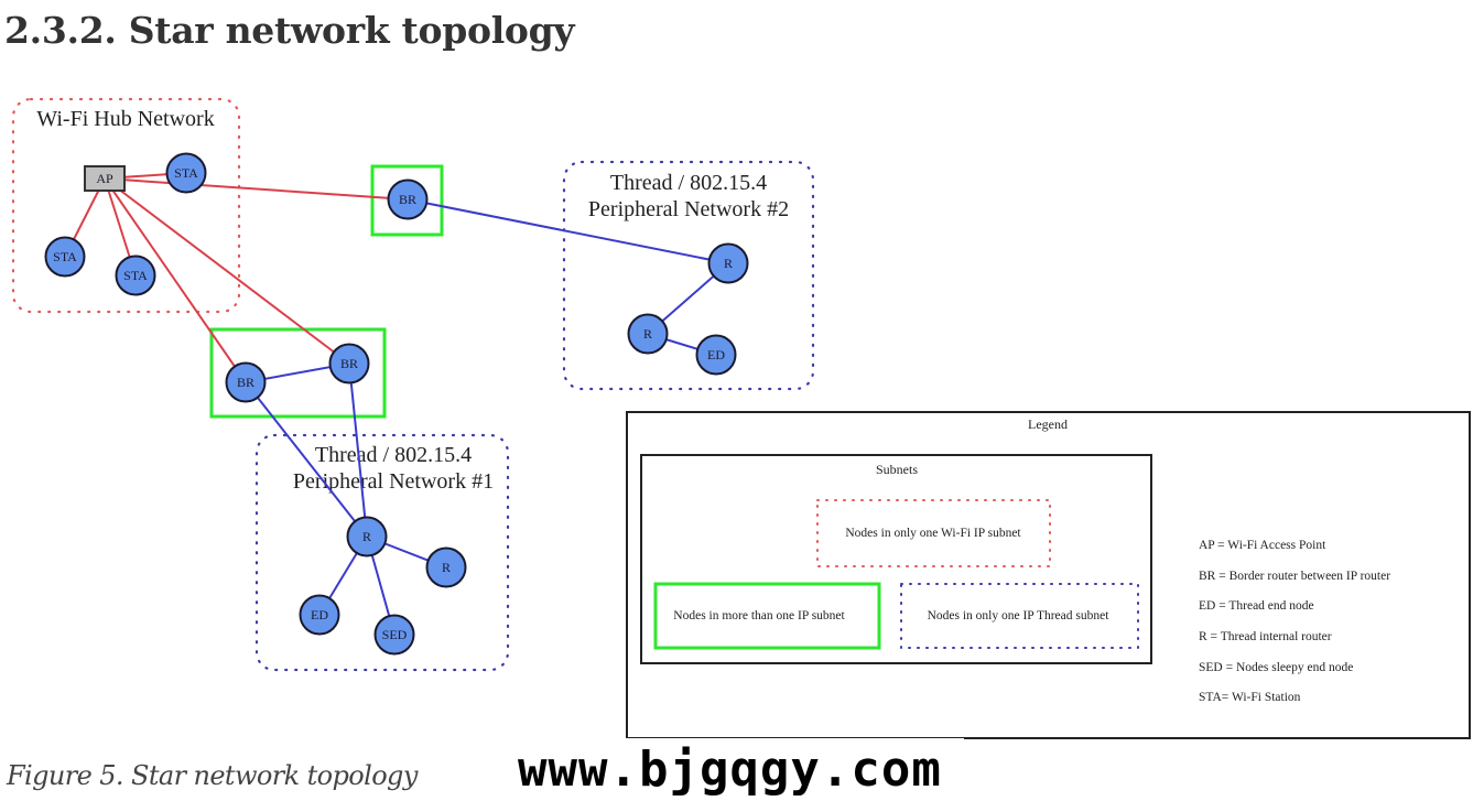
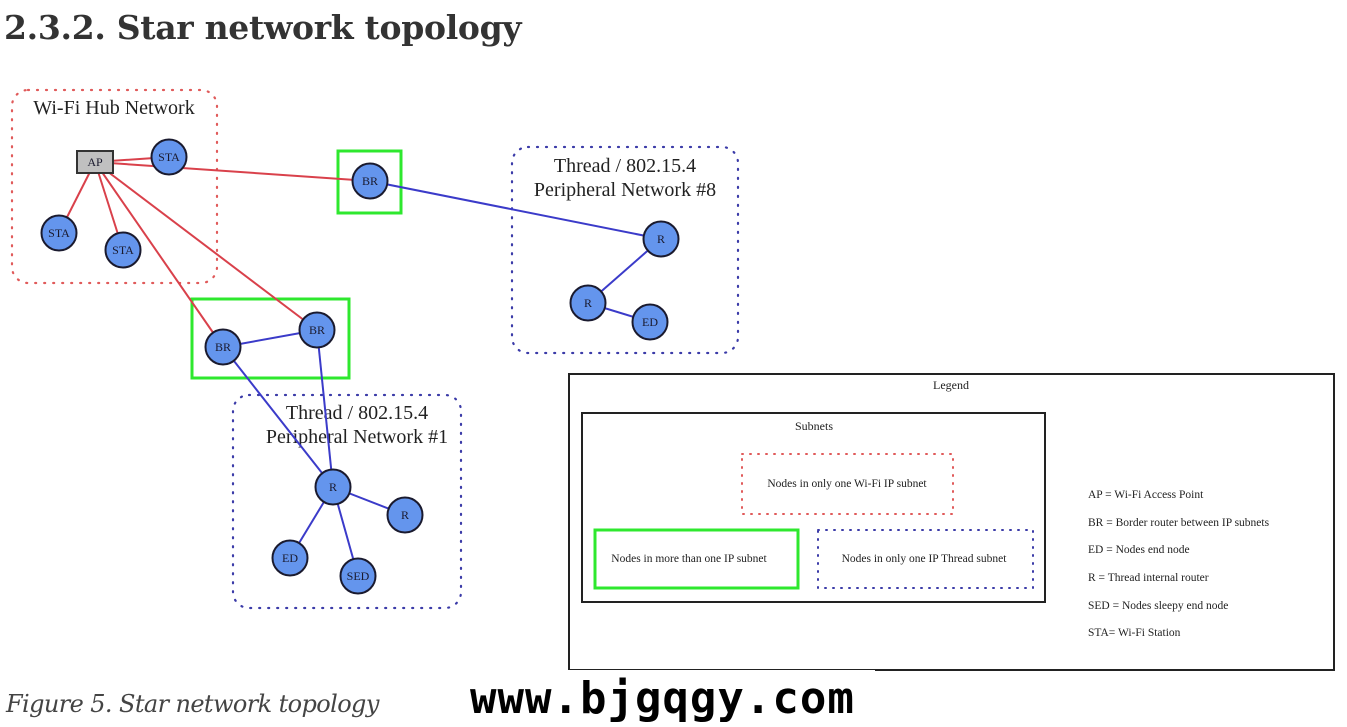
  2.3.2. Star network topology
  Wi-Fi Hub Network
  Thread / 802.15.4
- Peripheral Network #2
+ Peripheral Network #8
  Thread / 802.15.4
  Peripheral Network #1
  AP
  STA
  STA
  STA
  BR
  BR
  BR
  R
  R
  ED
  R
  R
  ED
  SED
  Legend
  Subnets
  Nodes in only one Wi-Fi IP subnet
  Nodes in more than one IP subnet
  Nodes in only one IP Thread subnet
  AP = Wi-Fi Access Point
- BR = Border router between IP router
+ BR = Border router between IP subnets
- ED = Thread end node
+ ED = Nodes end node
  R = Thread internal router
  SED = Nodes sleepy end node
  STA= Wi-Fi Station
  Figure 5. Star network topology
  www.bjgqgy.com
